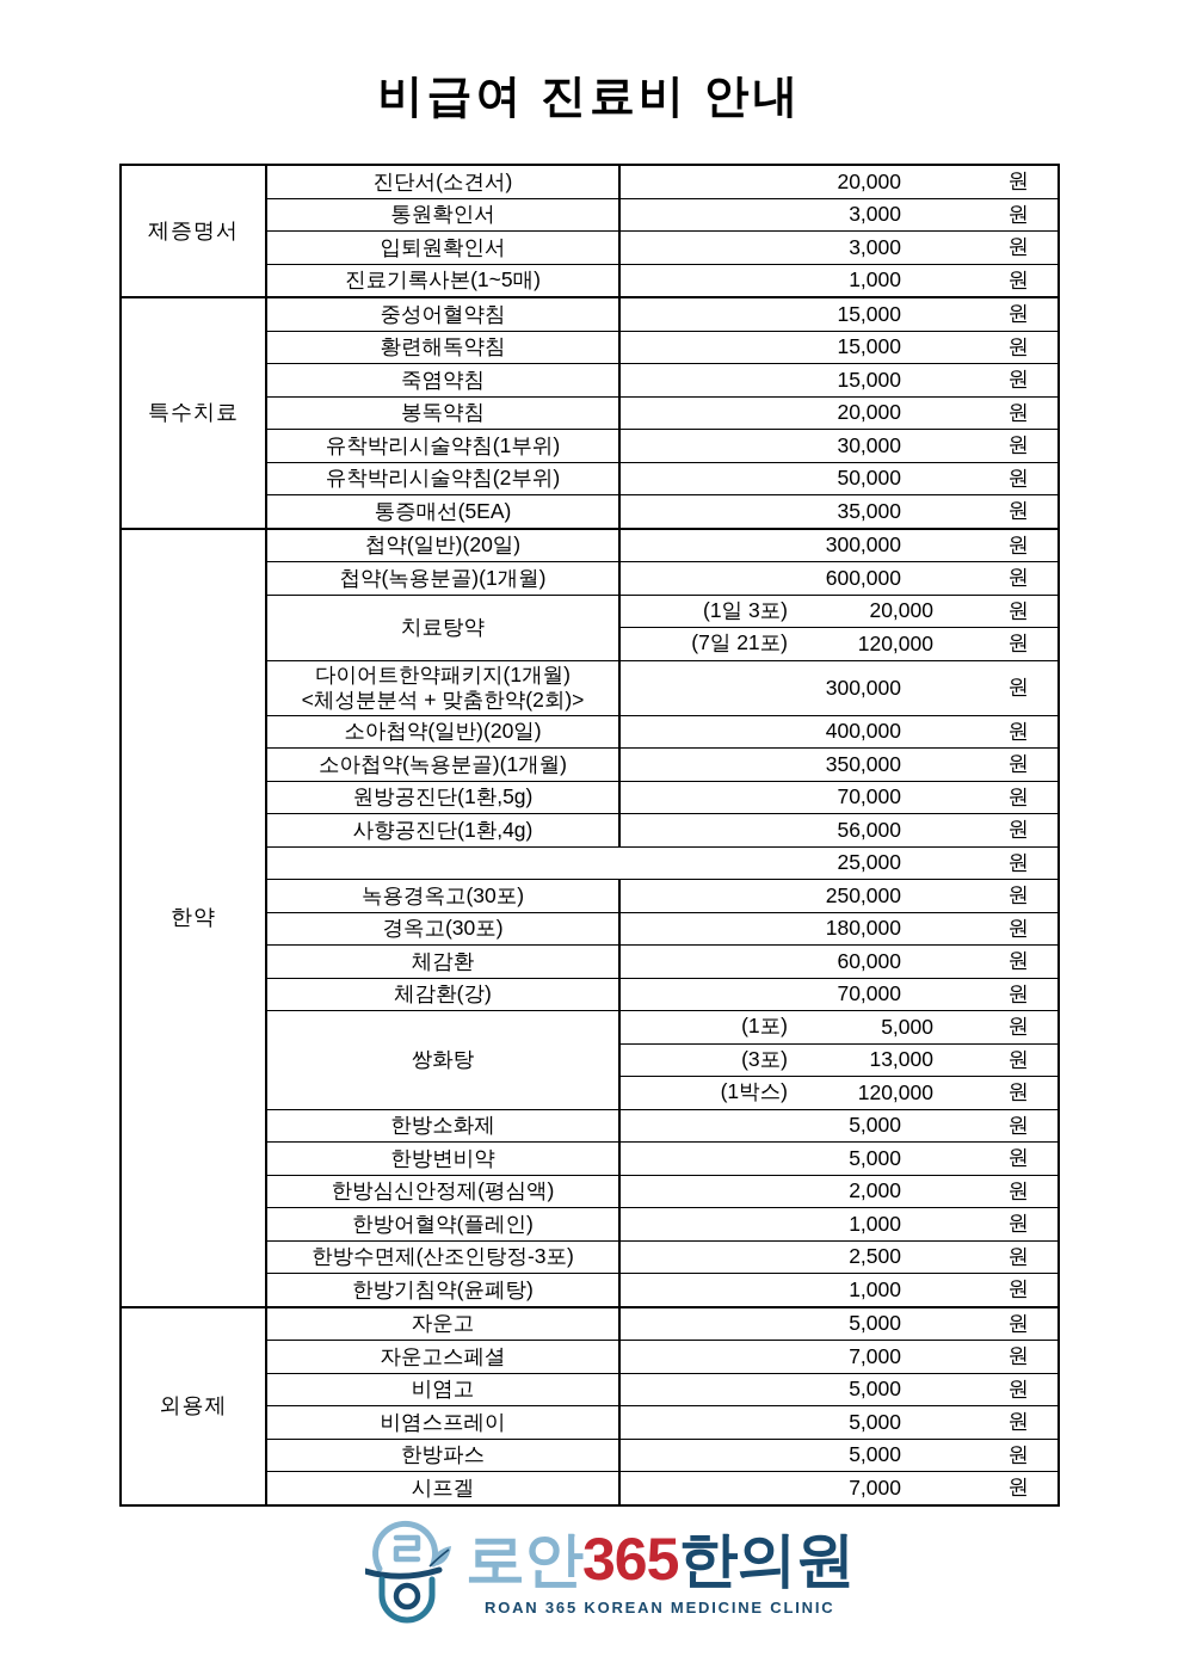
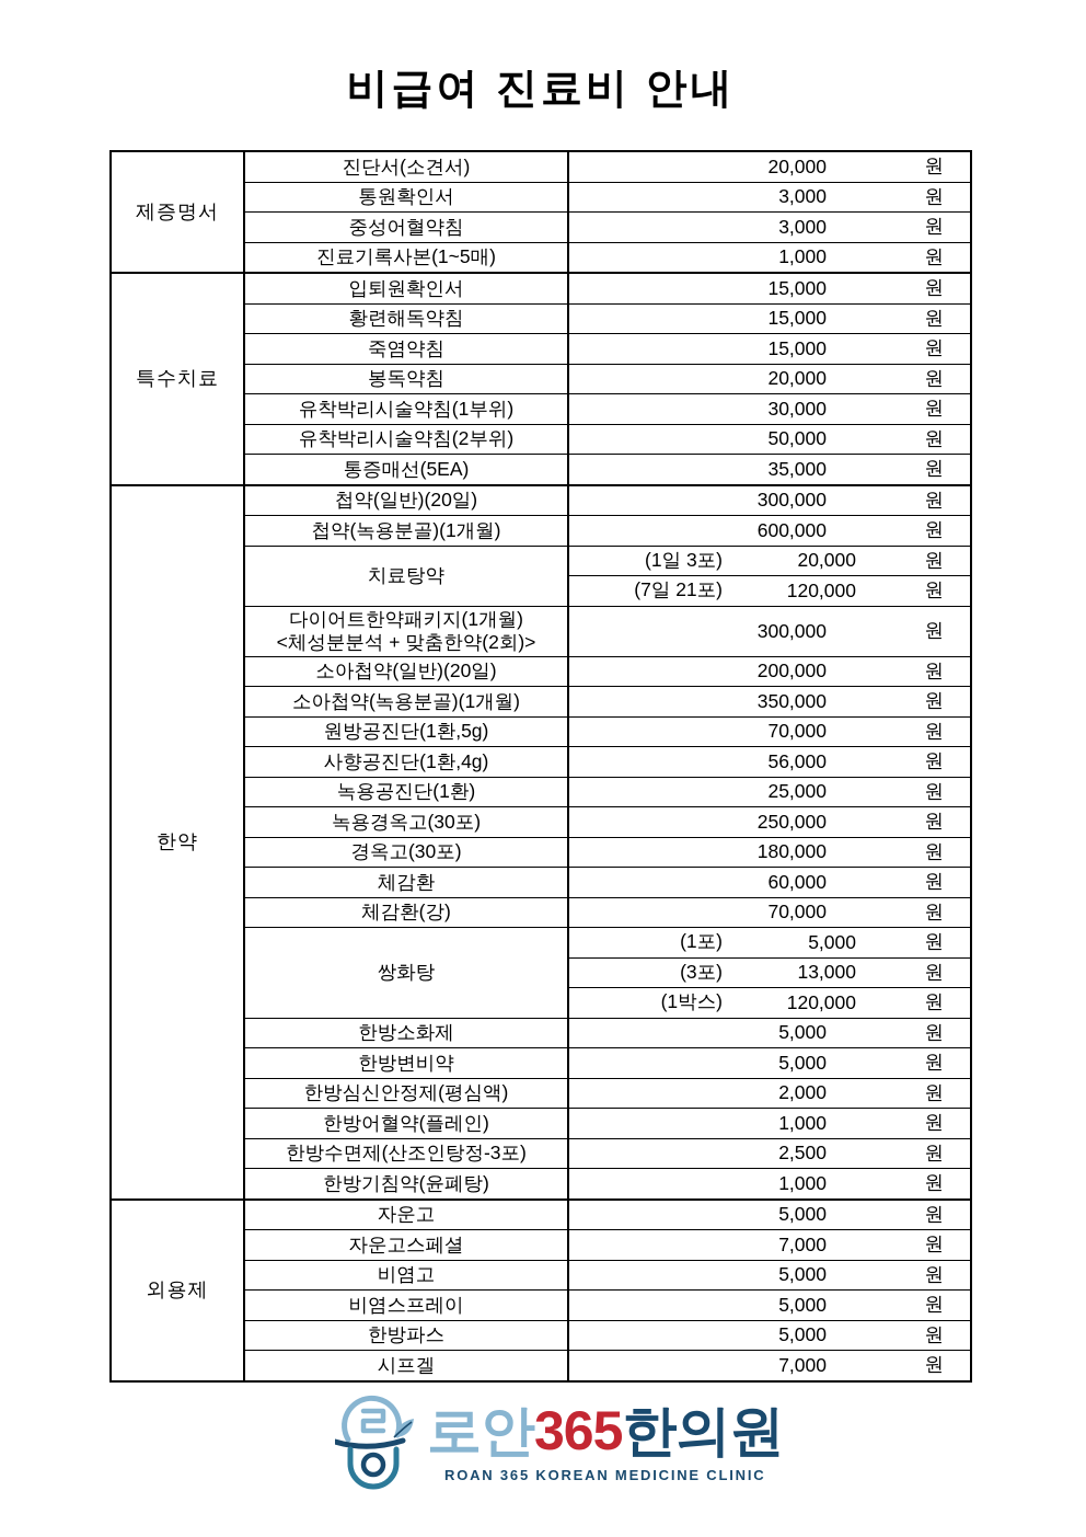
  비급여 진료비 안내
  제증명서
  진단서(소견서)
  20,000
  원
  통원확인서
  3,000
  원
- 입퇴원확인서
+ 중성어혈약침
  3,000
  원
  진료기록사본(1~5매)
  1,000
  원
  특수치료
- 중성어혈약침
+ 입퇴원확인서
  15,000
  원
  황련해독약침
  15,000
  원
  죽염약침
  15,000
  원
  봉독약침
  20,000
  원
  유착박리시술약침(1부위)
  30,000
  원
  유착박리시술약침(2부위)
  50,000
  원
  통증매선(5EA)
  35,000
  원
  한약
  첩약(일반)(20일)
  300,000
  원
  첩약(녹용분골)(1개월)
  600,000
  원
  치료탕약
  (1일 3포)
  20,000
  원
  (7일 21포)
  120,000
  원
  다이어트한약패키지(1개월)
  <체성분분석 + 맞춤한약(2회)>
  300,000
  원
  소아첩약(일반)(20일)
- 400,000
+ 200,000
  원
  소아첩약(녹용분골)(1개월)
  350,000
  원
  원방공진단(1환,5g)
  70,000
  원
  사향공진단(1환,4g)
  56,000
  원
+ 녹용공진단(1환)
  25,000
  원
  녹용경옥고(30포)
  250,000
  원
  경옥고(30포)
  180,000
  원
  체감환
  60,000
  원
  체감환(강)
  70,000
  원
  쌍화탕
  (1포)
  5,000
  원
  (3포)
  13,000
  원
  (1박스)
  120,000
  원
  한방소화제
  5,000
  원
  한방변비약
  5,000
  원
  한방심신안정제(평심액)
  2,000
  원
  한방어혈약(플레인)
  1,000
  원
  한방수면제(산조인탕정-3포)
  2,500
  원
  한방기침약(윤폐탕)
  1,000
  원
  외용제
  자운고
  5,000
  원
  자운고스페셜
  7,000
  원
  비염고
  5,000
  원
  비염스프레이
  5,000
  원
  한방파스
  5,000
  원
  시프겔
  7,000
  원
  로안365한의원
  ROAN 365 KOREAN MEDICINE CLINIC
